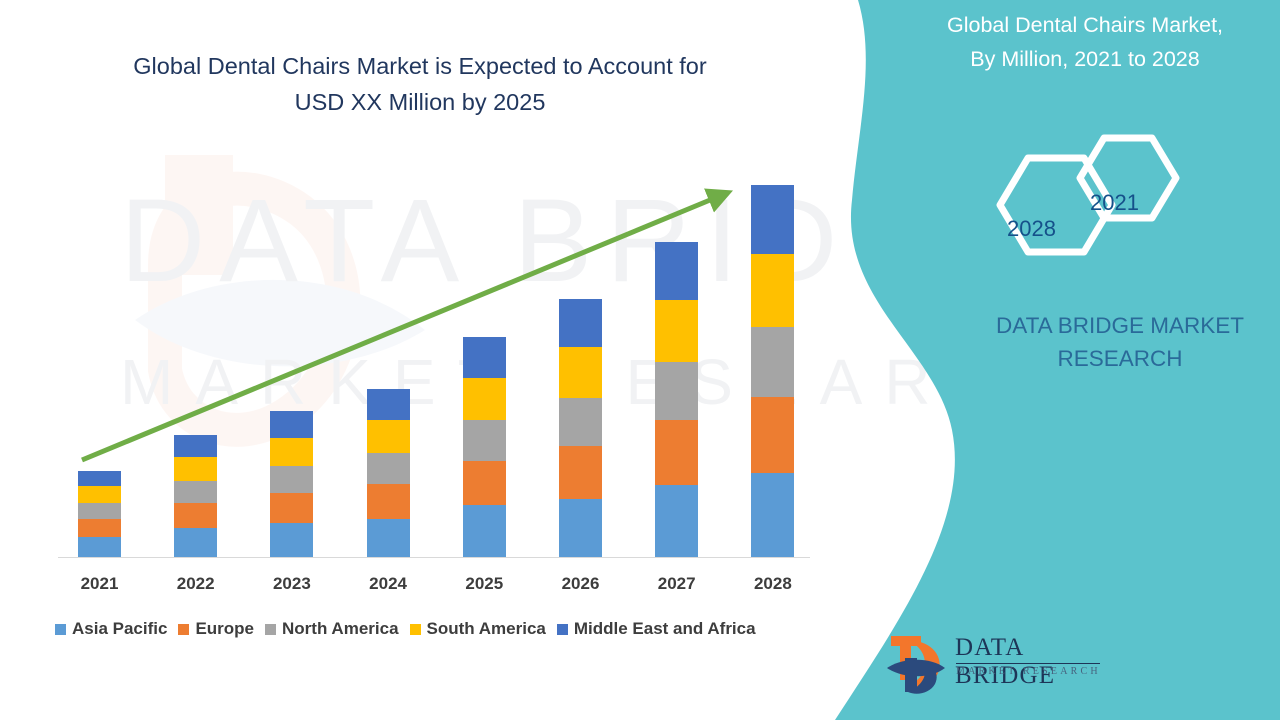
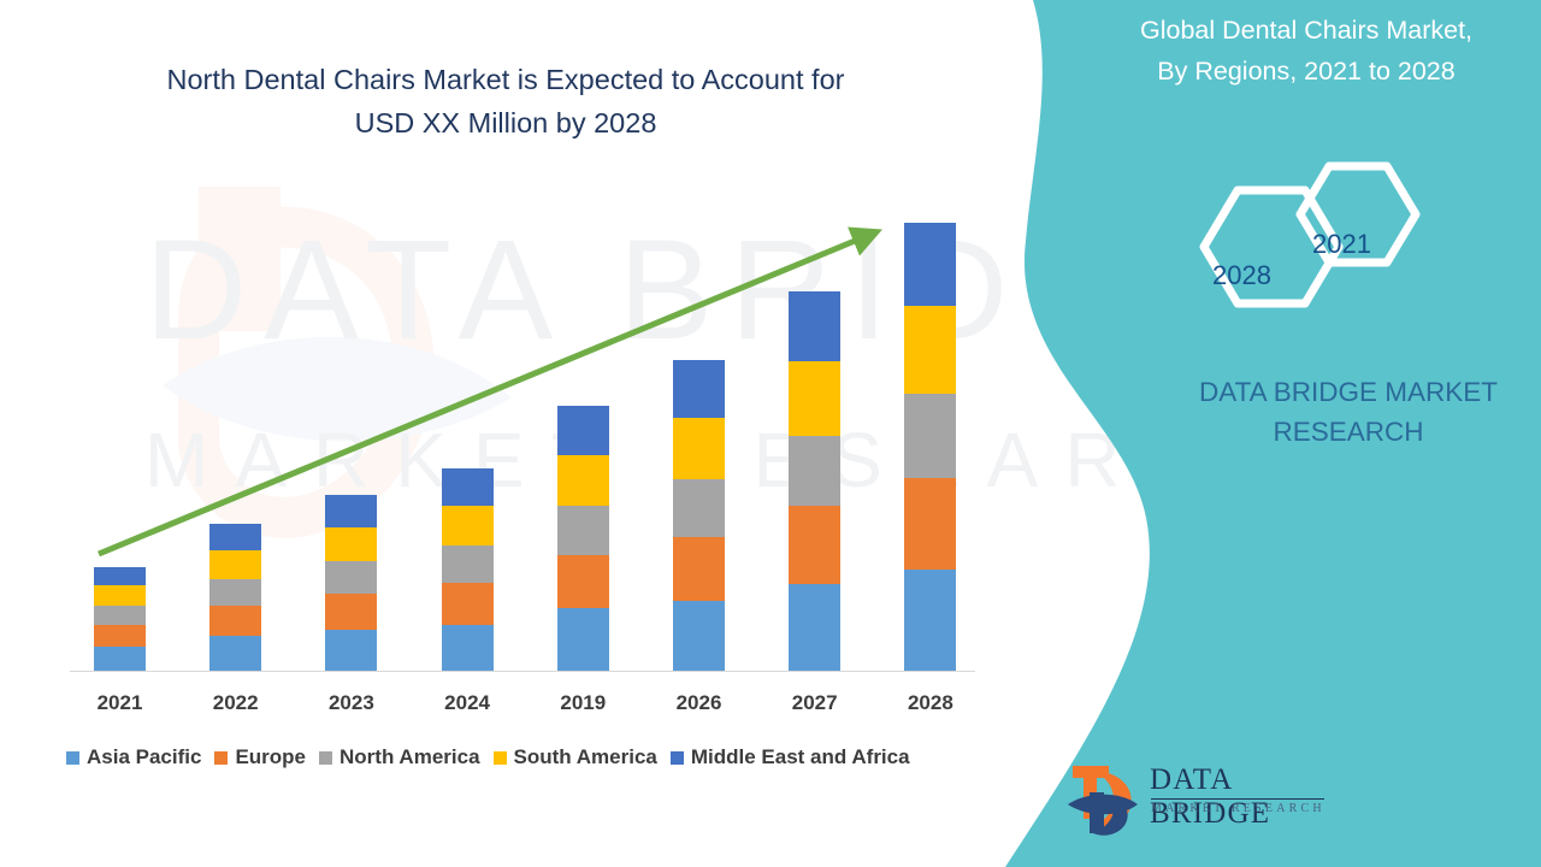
  DATA BRID
- Global Dental Chairs Market is Expected to Account for
+ North Dental Chairs Market is Expected to Account for
- USD XX Million by 2025
+ USD XX Million by 2028
  2021
  2022
  2023
  2024
- 2025
+ 2019
  2026
  2027
  2028
  Asia Pacific
  Europe
  North America
  South America
  Middle East and Africa
  Global Dental Chairs Market,
- By Million, 2021 to 2028
+ By Regions, 2021 to 2028
  2021
  2028
  DATA BRIDGE MARKET
  RESEARCH
  DATA BRIDGE
  MARKET RESEARCH
